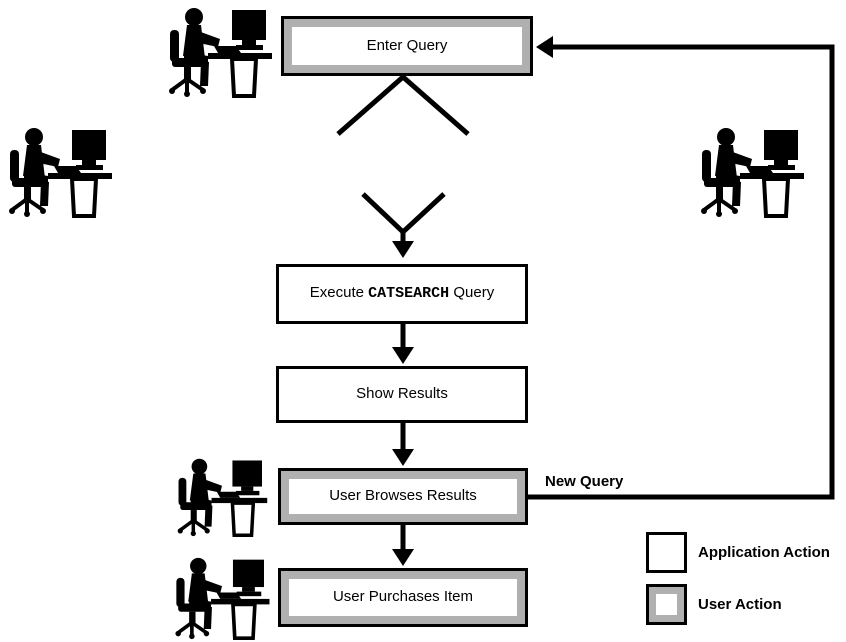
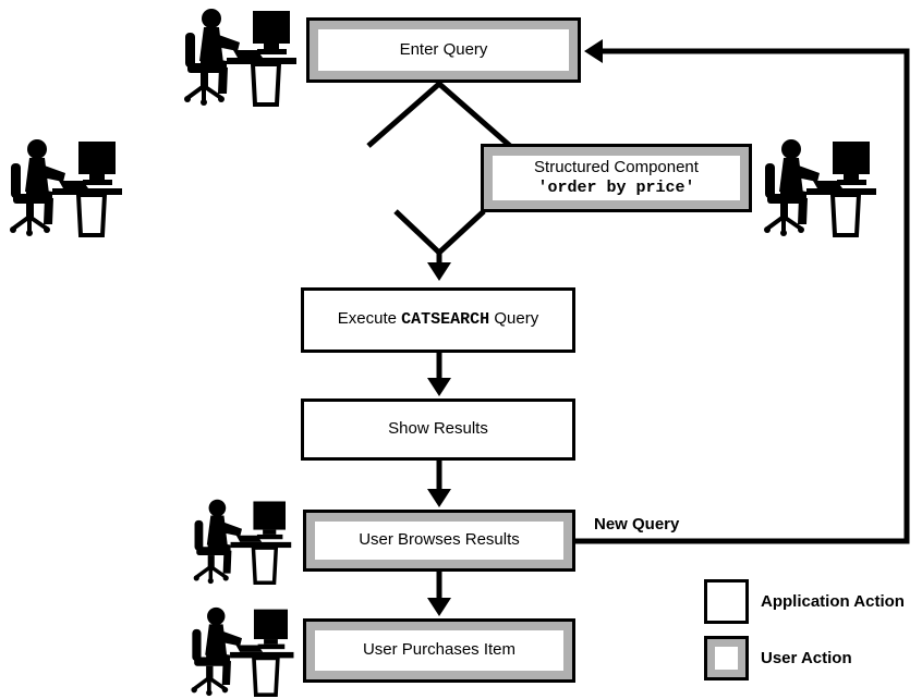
  Enter Query
+ Structured Component
+ 'order by price'
  Execute CATSEARCH Query
  Show Results
  User Browses Results
  User Purchases Item
  New Query
  Application Action
  User Action
